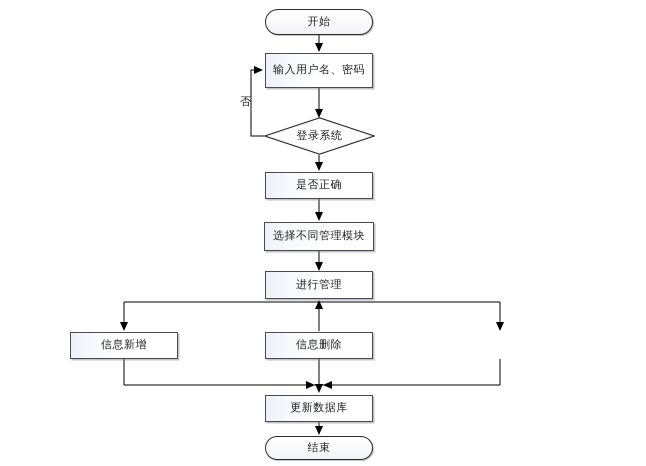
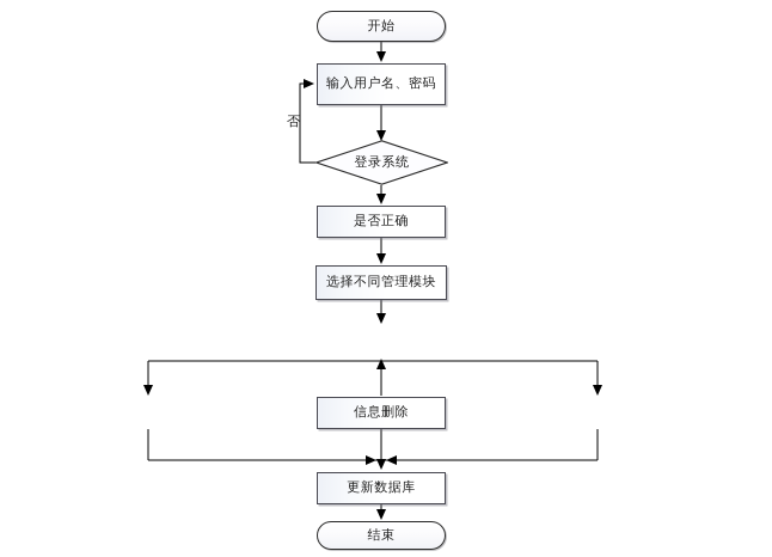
  开始
  输入用户名、密码
  登录系统
  否
  是否正确
  选择不同管理模块
- 进行管理
- 信息新增
  信息删除
  更新数据库
  结束
